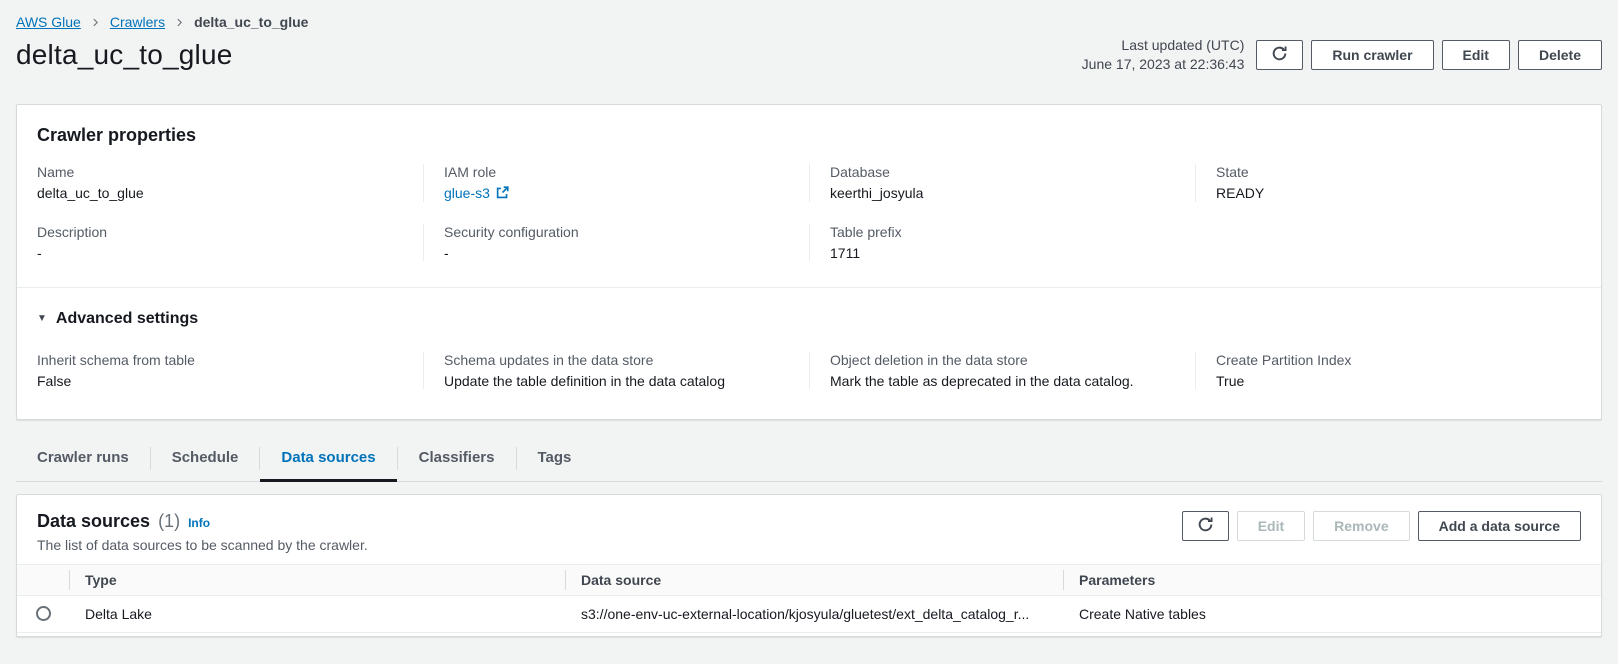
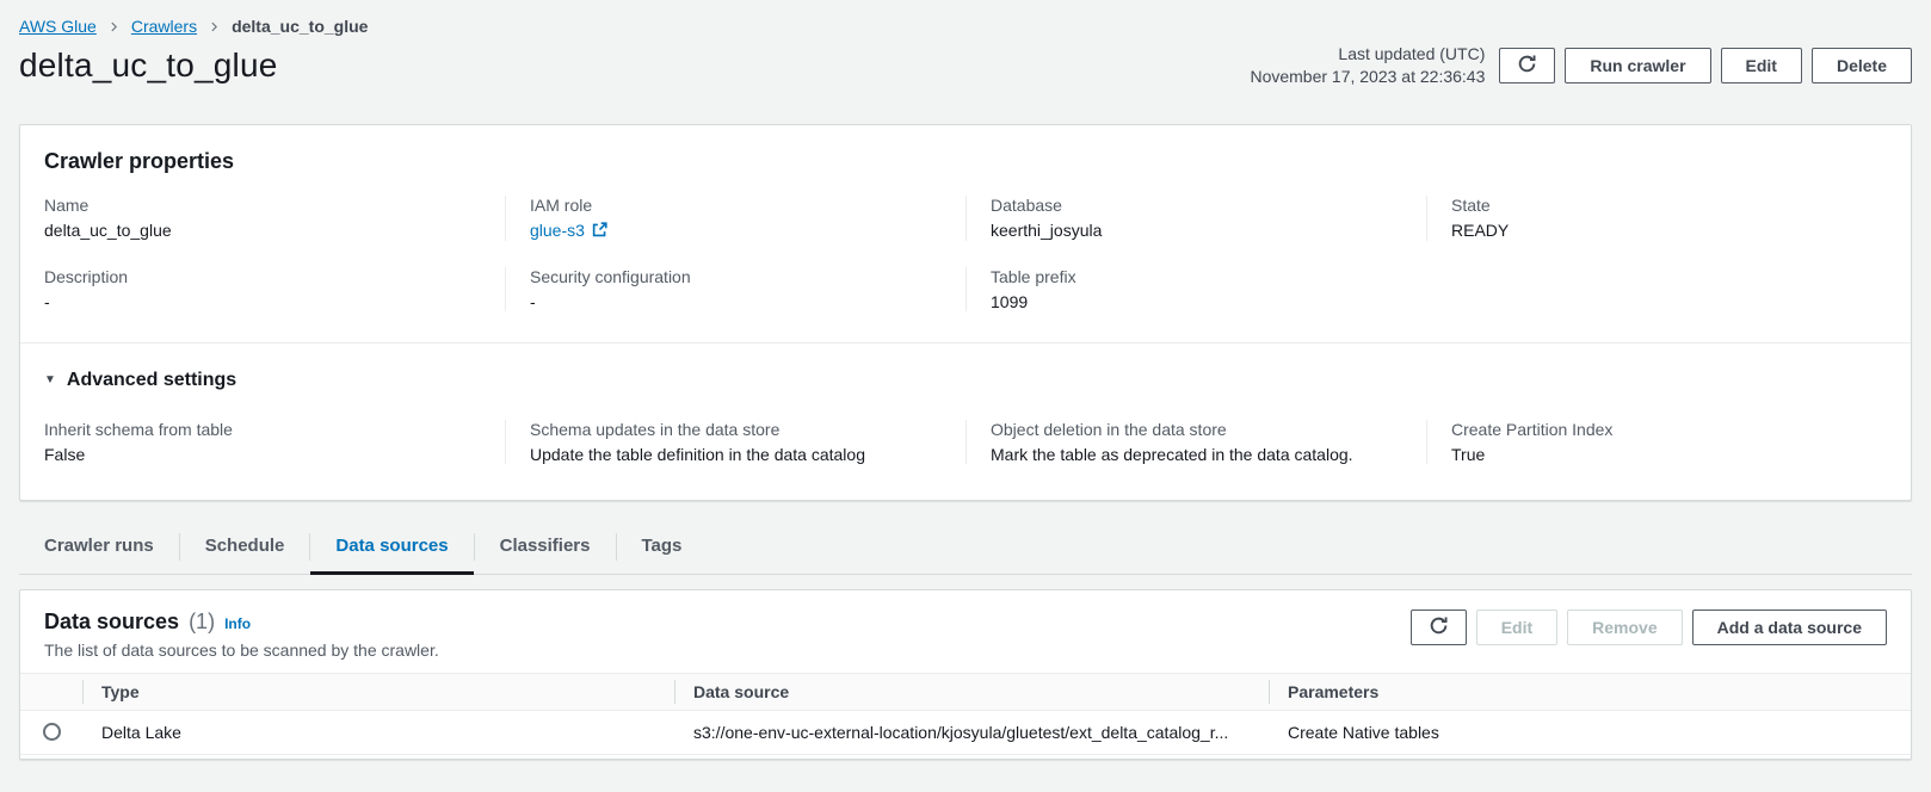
  AWS Glue
  Crawlers
  delta_uc_to_glue
  delta_uc_to_glue
  Last updated (UTC)
- June 17, 2023 at 22:36:43
+ November 17, 2023 at 22:36:43
  Run crawler
  Edit
  Delete
  Crawler properties
  Name
  delta_uc_to_glue
  IAM role
  glue-s3
  Database
  keerthi_josyula
  State
  READY
  Description
  -
  Security configuration
  -
  Table prefix
- 1711
+ 1099
  ▼
  Advanced settings
  Inherit schema from table
  False
  Schema updates in the data store
  Update the table definition in the data catalog
  Object deletion in the data store
  Mark the table as deprecated in the data catalog.
  Create Partition Index
  True
  Crawler runs
  Schedule
  Data sources
  Classifiers
  Tags
  Data sources
  (1)
  Info
  The list of data sources to be scanned by the crawler.
  Edit
  Remove
  Add a data source
  	Type	Data source	Parameters
  	Delta Lake	s3://one-env-uc-external-location/kjosyula/gluetest/ext_delta_catalog_r...	Create Native tables
